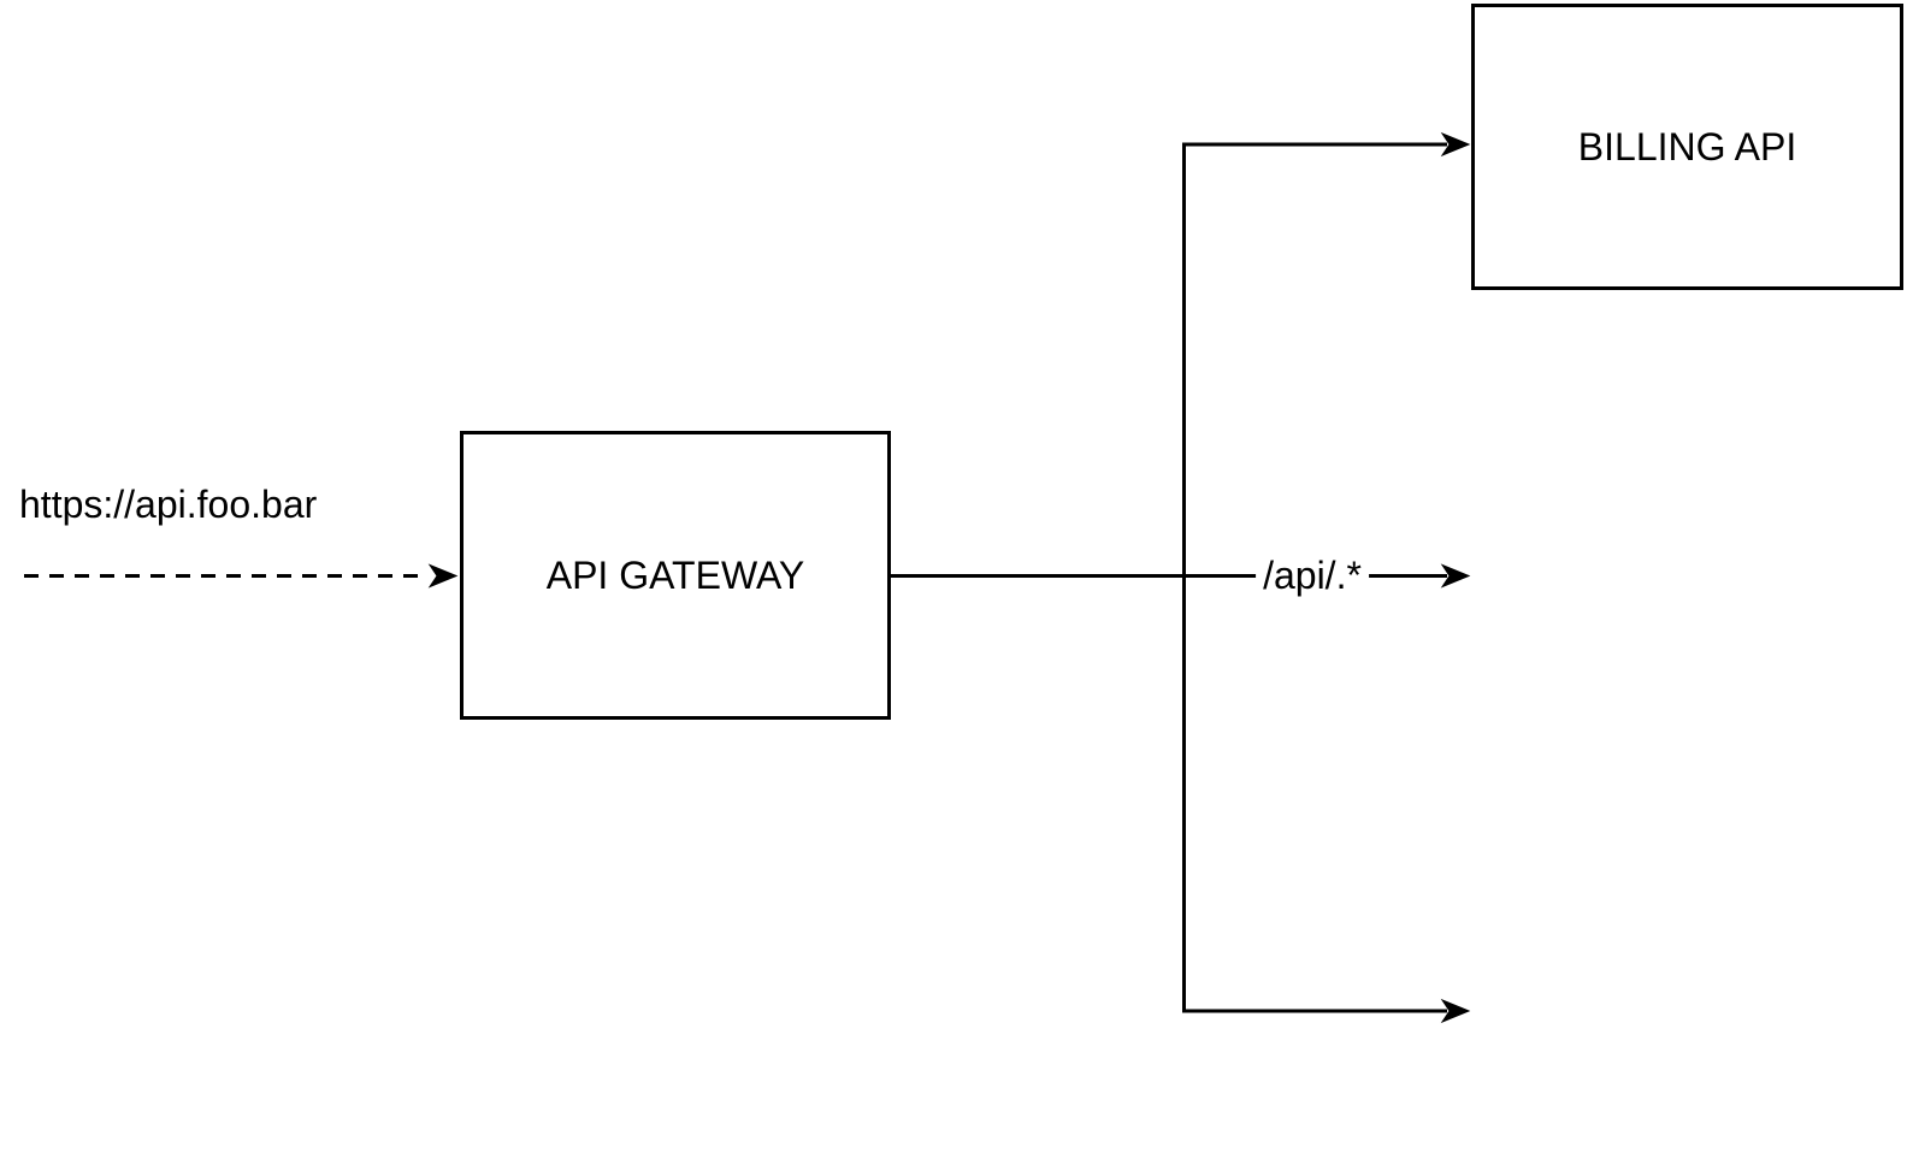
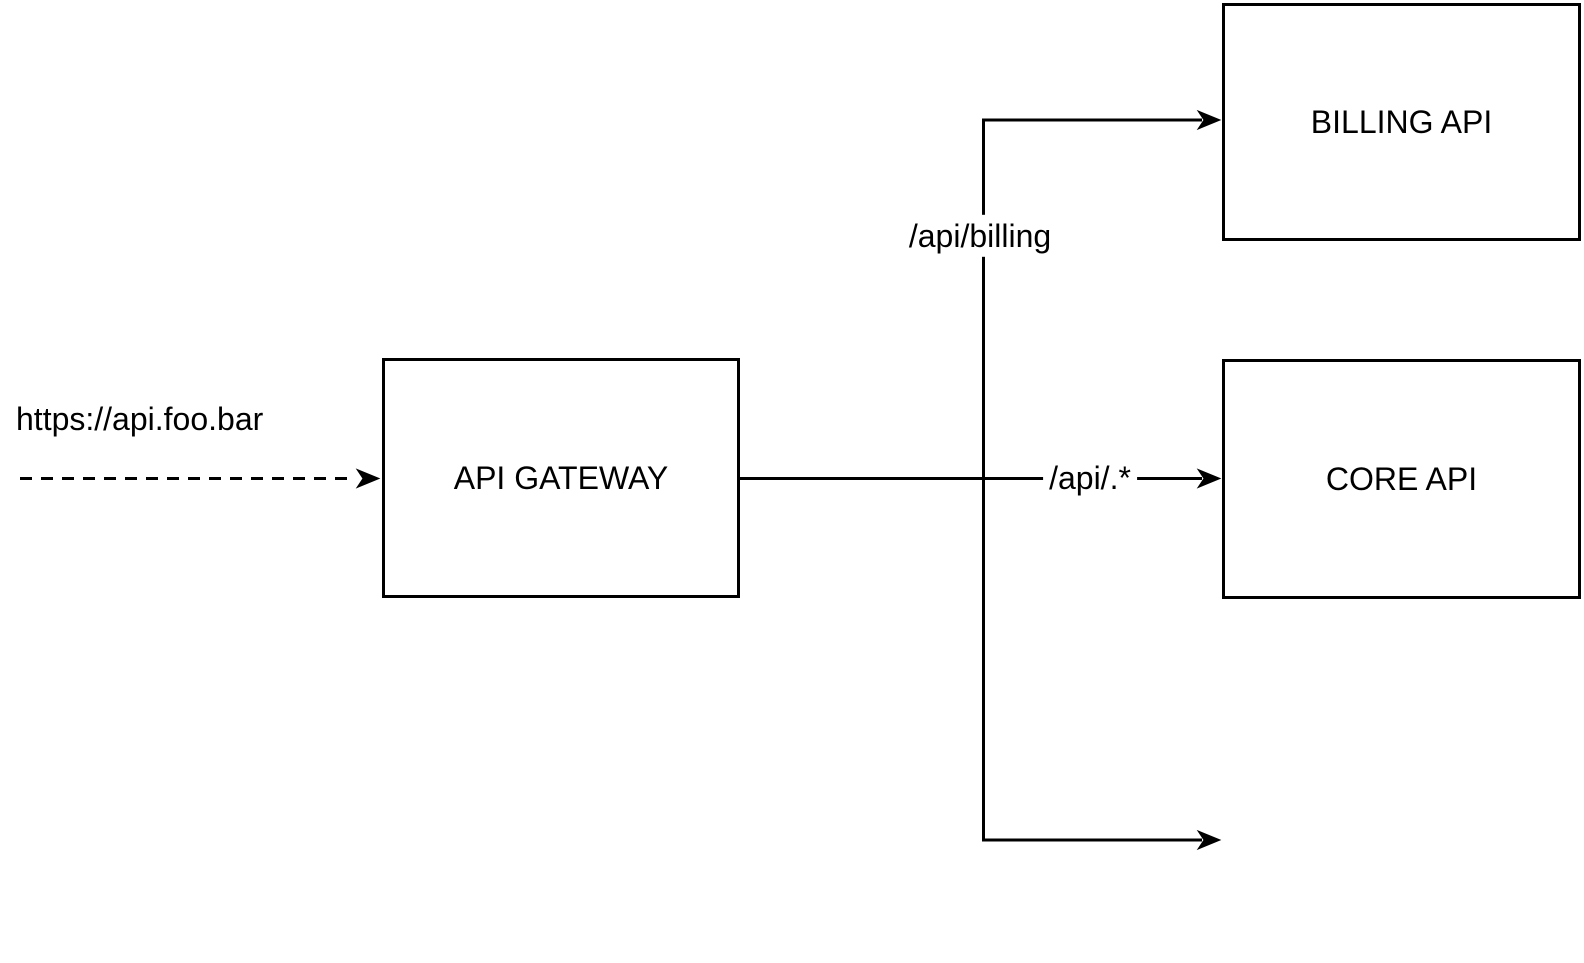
  https://api.foo.bar
  API GATEWAY
  BILLING API
+ CORE API
+ /api/billing
  /api/.*
